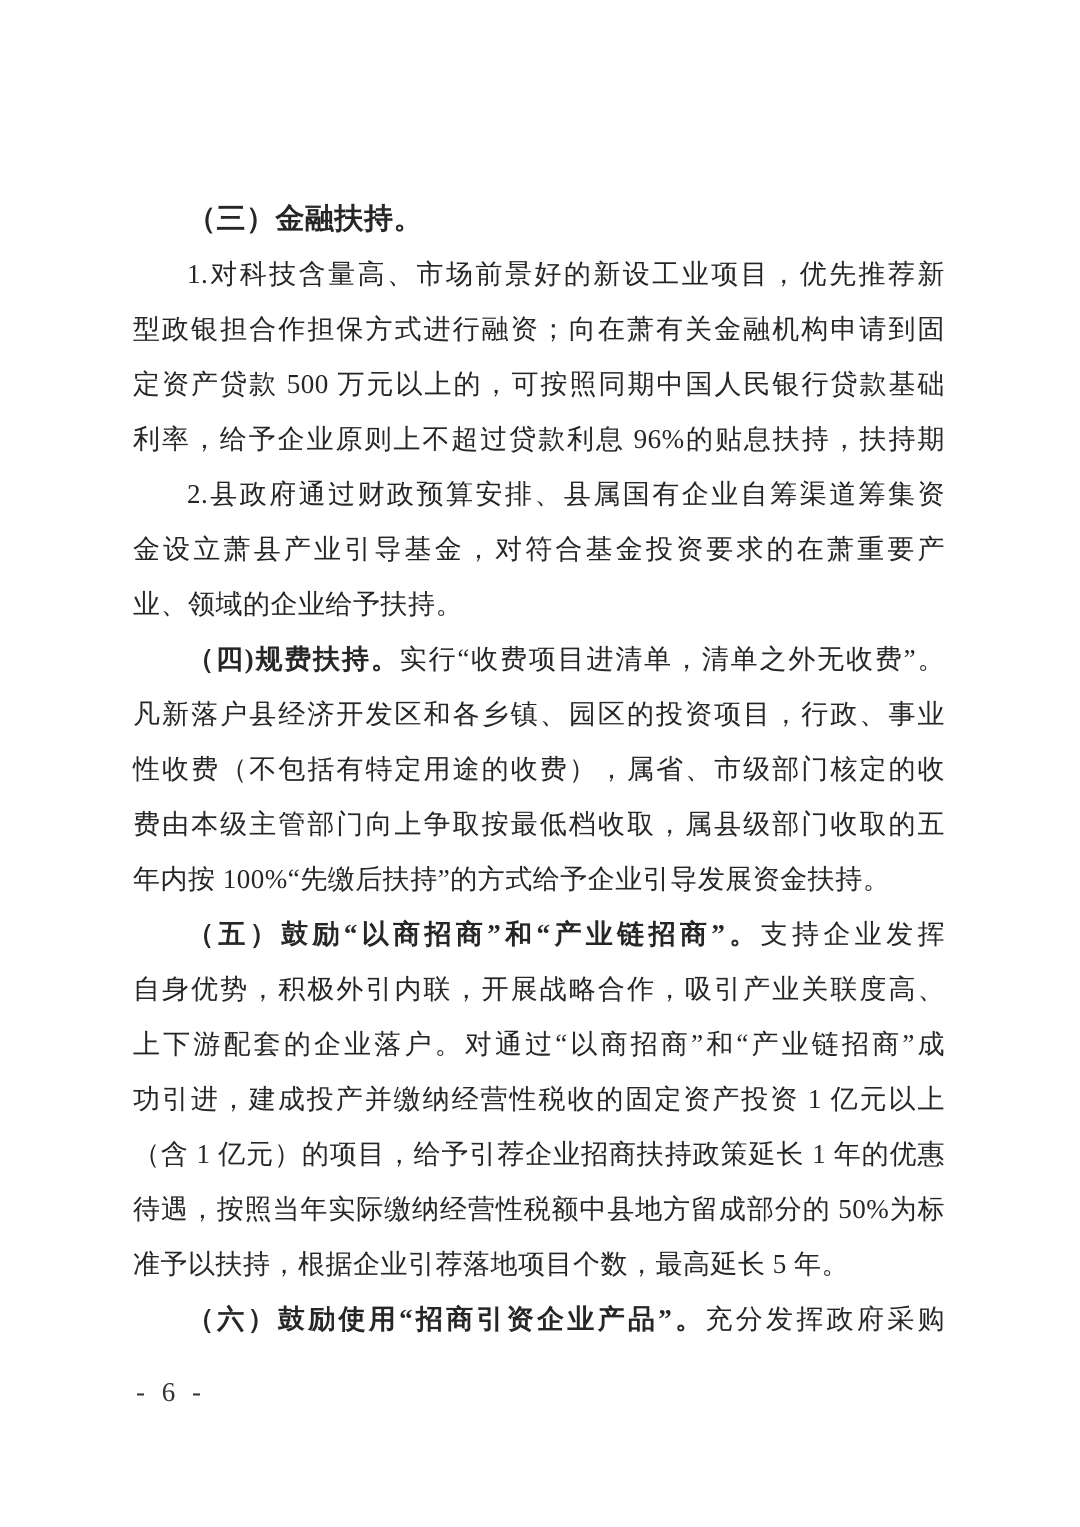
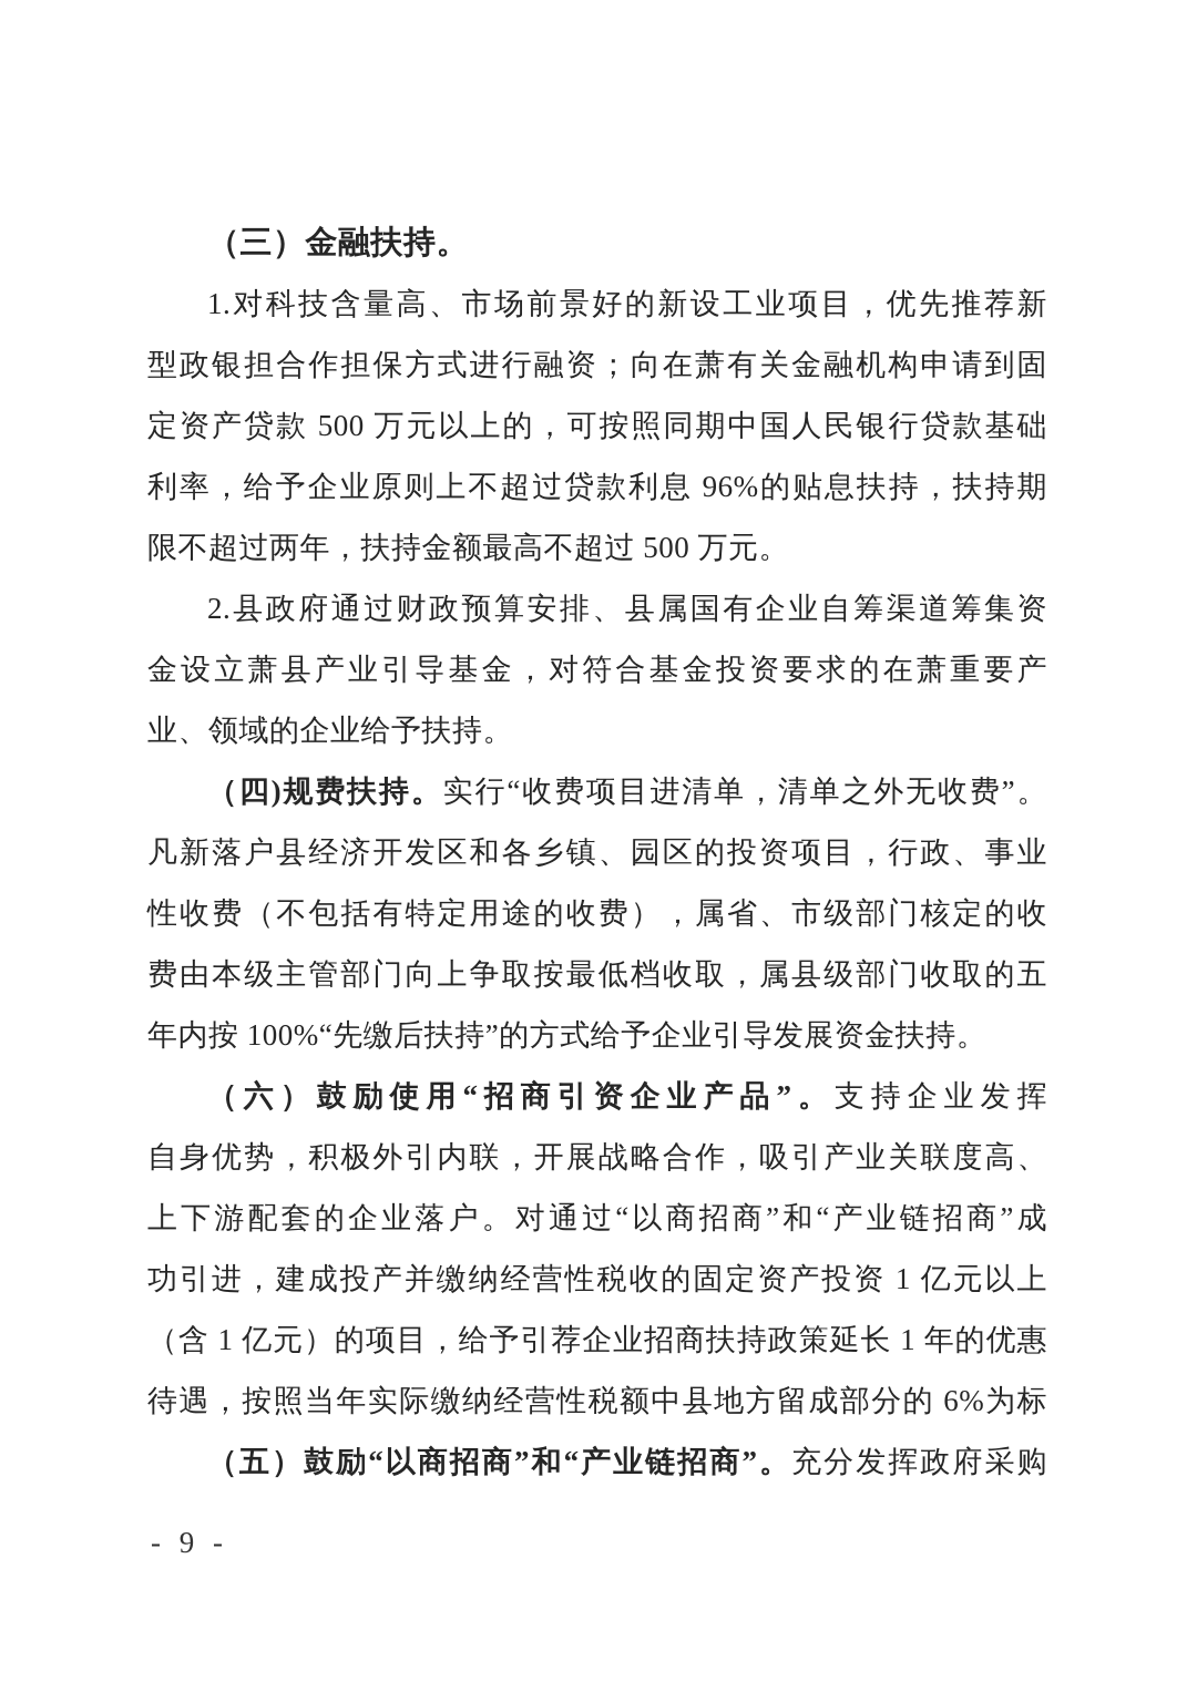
  （三）金融扶持。
  1.对科技含量高、市场前景好的新设工业项目，优先推荐新
  型政银担合作担保方式进行融资；向在萧有关金融机构申请到固
  定资产贷款 500 万元以上的，可按照同期中国人民银行贷款基础
  利率，给予企业原则上不超过贷款利息 96%的贴息扶持，扶持期
+ 限不超过两年，扶持金额最高不超过 500 万元。
  2.县政府通过财政预算安排、县属国有企业自筹渠道筹集资
  金设立萧县产业引导基金，对符合基金投资要求的在萧重要产
  业、领域的企业给予扶持。
  （四)规费扶持。实行“收费项目进清单，清单之外无收费”。
  凡新落户县经济开发区和各乡镇、园区的投资项目，行政、事业
  性收费（不包括有特定用途的收费），属省、市级部门核定的收
  费由本级主管部门向上争取按最低档收取，属县级部门收取的五
  年内按 100%“先缴后扶持”的方式给予企业引导发展资金扶持。
- （五）鼓励“以商招商”和“产业链招商”。支持企业发挥
+ （六）鼓励使用“招商引资企业产品”。支持企业发挥
  自身优势，积极外引内联，开展战略合作，吸引产业关联度高、
  上下游配套的企业落户。对通过“以商招商”和“产业链招商”成
  功引进，建成投产并缴纳经营性税收的固定资产投资 1 亿元以上
  （含 1 亿元）的项目，给予引荐企业招商扶持政策延长 1 年的优惠
- 待遇，按照当年实际缴纳经营性税额中县地方留成部分的 50%为标
+ 待遇，按照当年实际缴纳经营性税额中县地方留成部分的 6%为标
- 准予以扶持，根据企业引荐落地项目个数，最高延长 5 年。
- （六）鼓励使用“招商引资企业产品”。充分发挥政府采购
+ （五）鼓励“以商招商”和“产业链招商”。充分发挥政府采购
- - 6 -
+ - 9 -
